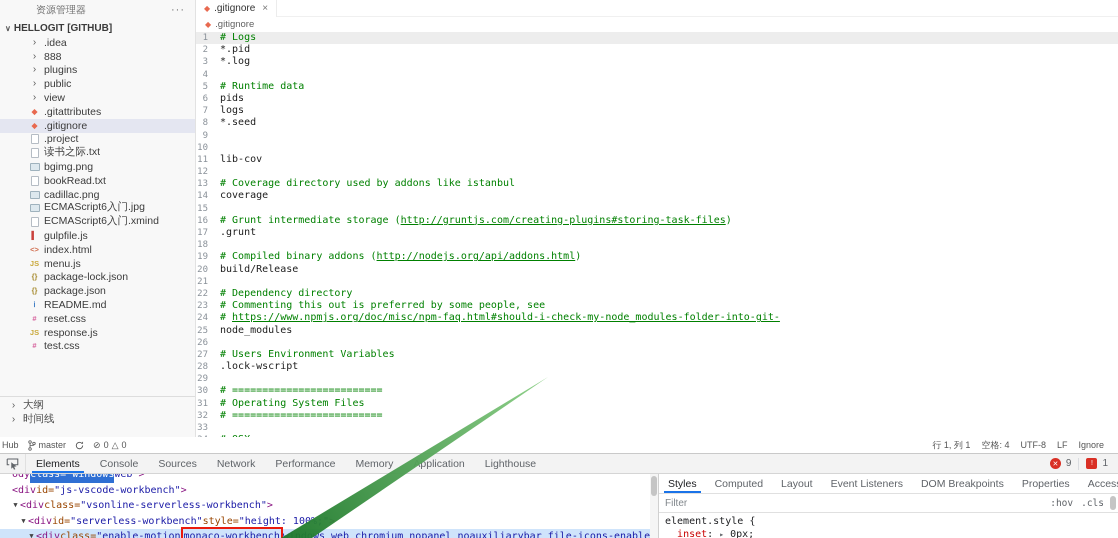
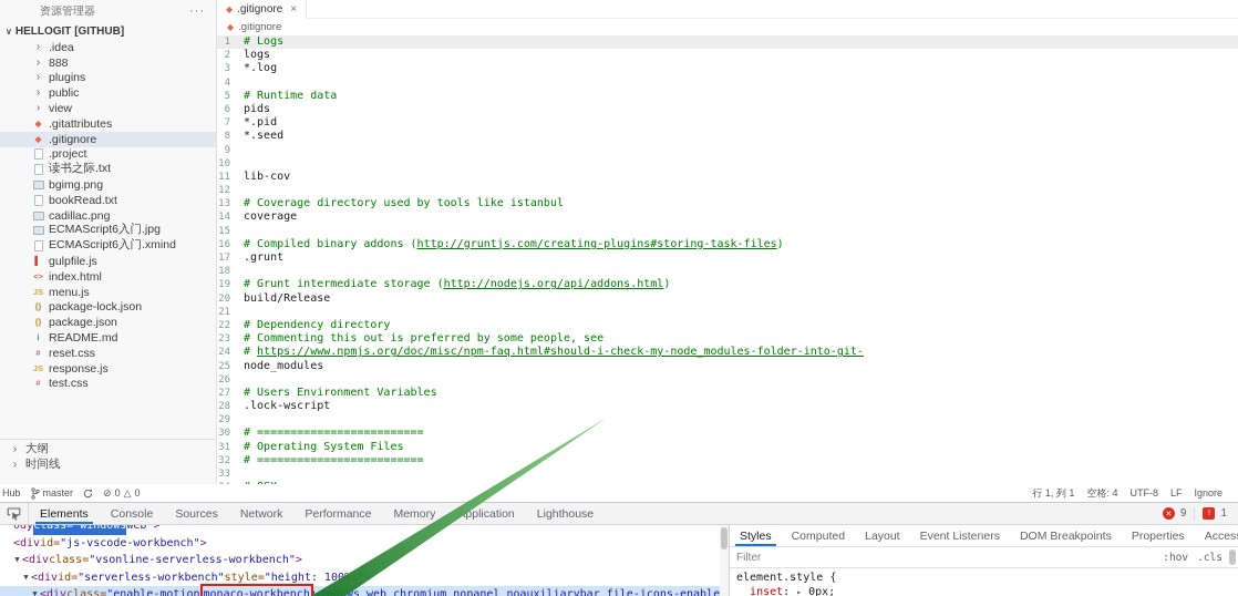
  资源管理器
  ···
  ∨
  HELLOGIT [GITHUB]
  ›
  .idea
  ›
  888
  ›
  plugins
  ›
  public
  ›
  view
  ◆
  .gitattributes
  ◆
  .gitignore
  .project
  读书之际.txt
  bgimg.png
  bookRead.txt
  cadillac.png
  ECMAScript6入门.jpg
  ECMAScript6入门.xmind
  ▍
  gulpfile.js
  <>
  index.html
  JS
  menu.js
  {}
  package-lock.json
  {}
  package.json
  ℹ
  README.md
  #
  reset.css
  JS
  response.js
  #
  test.css
  ›
  大纲
  ›
  时间线
  ◆
  .gitignore
  ×
  ◆
  .gitignore
  1
  # Logs
  2
- *.pid
+ logs
  3
  *.log
  4
  5
  # Runtime data
  6
  pids
  7
- logs
+ *.pid
  8
  *.seed
  9
  10
  11
  lib-cov
  12
  13
- # Coverage directory used by addons like istanbul
+ # Coverage directory used by tools like istanbul
  14
  coverage
  15
  16
- # Grunt intermediate storage (
+ # Compiled binary addons (
  http://gruntjs.com/creating-plugins#storing-task-files
  )
  17
  .grunt
  18
  19
- # Compiled binary addons (
+ # Grunt intermediate storage (
  http://nodejs.org/api/addons.html
  )
  20
  build/Release
  21
  22
  # Dependency directory
  23
  # Commenting this out is preferred by some people, see
  24
  #
  https://www.npmjs.org/doc/misc/npm-faq.html#should-i-check-my-node_modules-folder-into-git-
  25
  node_modules
  26
  27
  # Users Environment Variables
  28
  .lock-wscript
  29
  30
  # =========================
  31
  # Operating System Files
  32
  # =========================
  33
  Hub
  master
  ⊘
  0
  △
  0
  行 1, 列 1
  空格: 4
  UTF-8
  LF
  Ignore
  Elements
  Console
  Sources
  Network
  Performance
  Memory
  pplication
  Lighthouse
  9
  1
  ody
  class="windows
  web"
  >
  <div
  id=
  "js-vscode-workbench"
  >
  ▼
  <div
  class=
  "vsonline-serverless-workbench"
  >
  ▼
  <div
  id=
  "serverless-workbench"
  style=
  "height: 100
  ▼
  <div
  class=
  "enable-motion
  monaco-workbench
  ws web chromium nopanel noauxiliarybar file-icons-enable
  Styles
  Computed
  Layout
  Event Listeners
  DOM Breakpoints
  Properties
  Filter
  :hov
  .cls
  element.style {
  inset: ▸ 0px;
